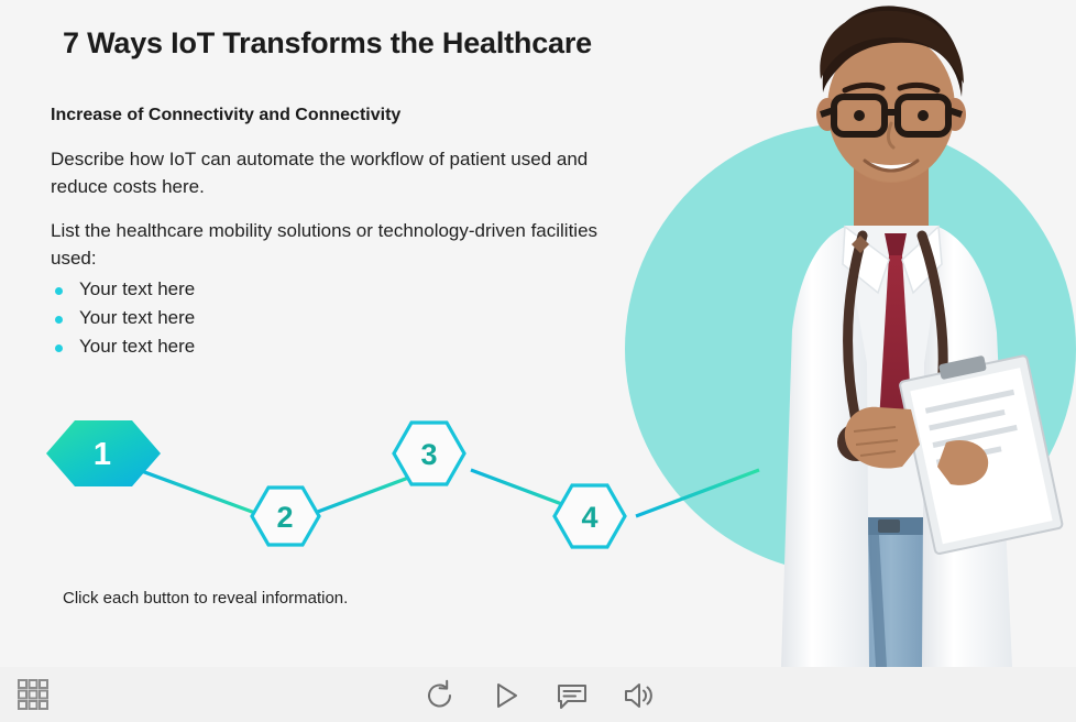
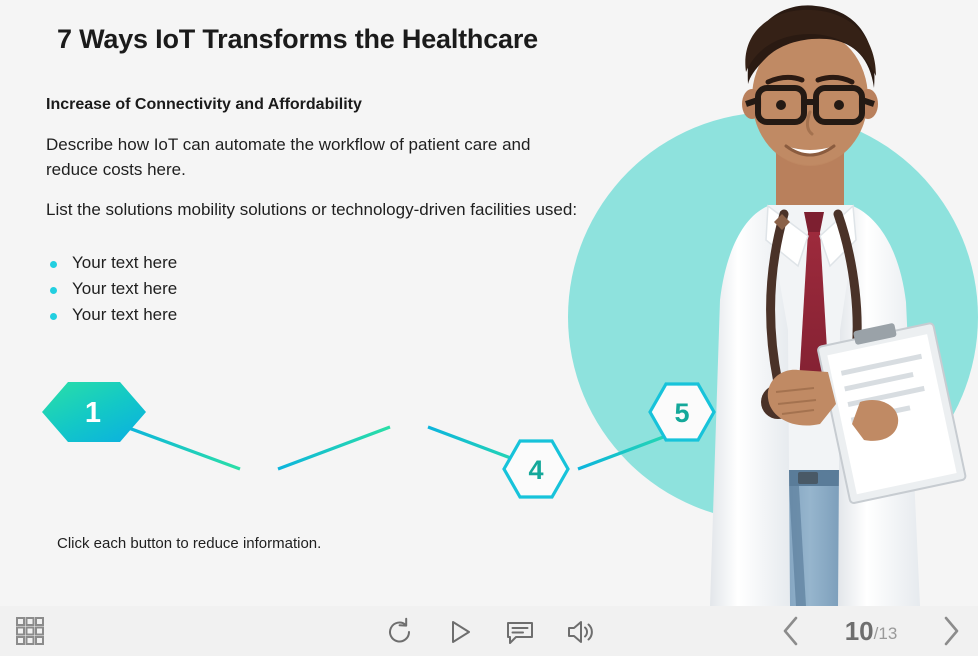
  7 Ways IoT Transforms the Healthcare
- Increase of Connectivity and Connectivity
+ Increase of Connectivity and Affordability
- Describe how IoT can automate the workflow of patient used and reduce costs here.
+ Describe how IoT can automate the workflow of patient care and reduce costs here.
- List the healthcare mobility solutions or technology-driven facilities used:
+ List the solutions mobility solutions or technology-driven facilities used:
  Your text here
  Your text here
  Your text here
- Click each button to reveal information.
+ Click each button to reduce information.
  1
- 2
- 3
  4
+ 5
+ 10/13
